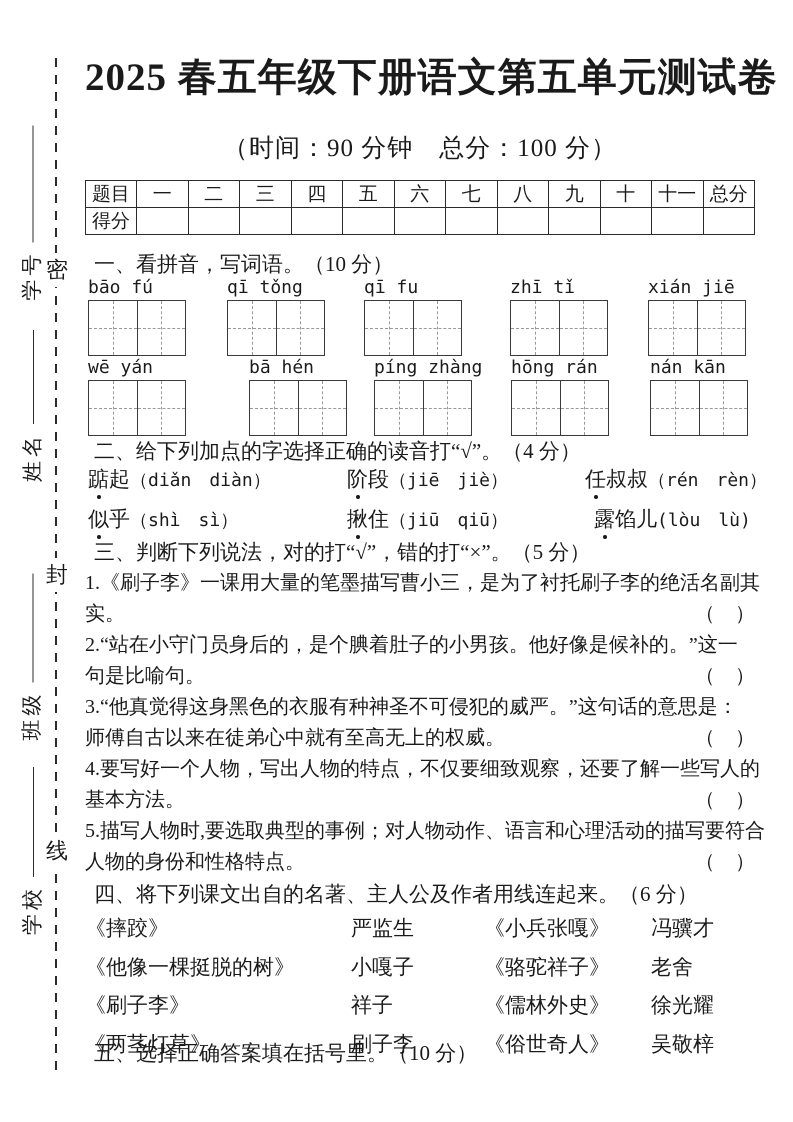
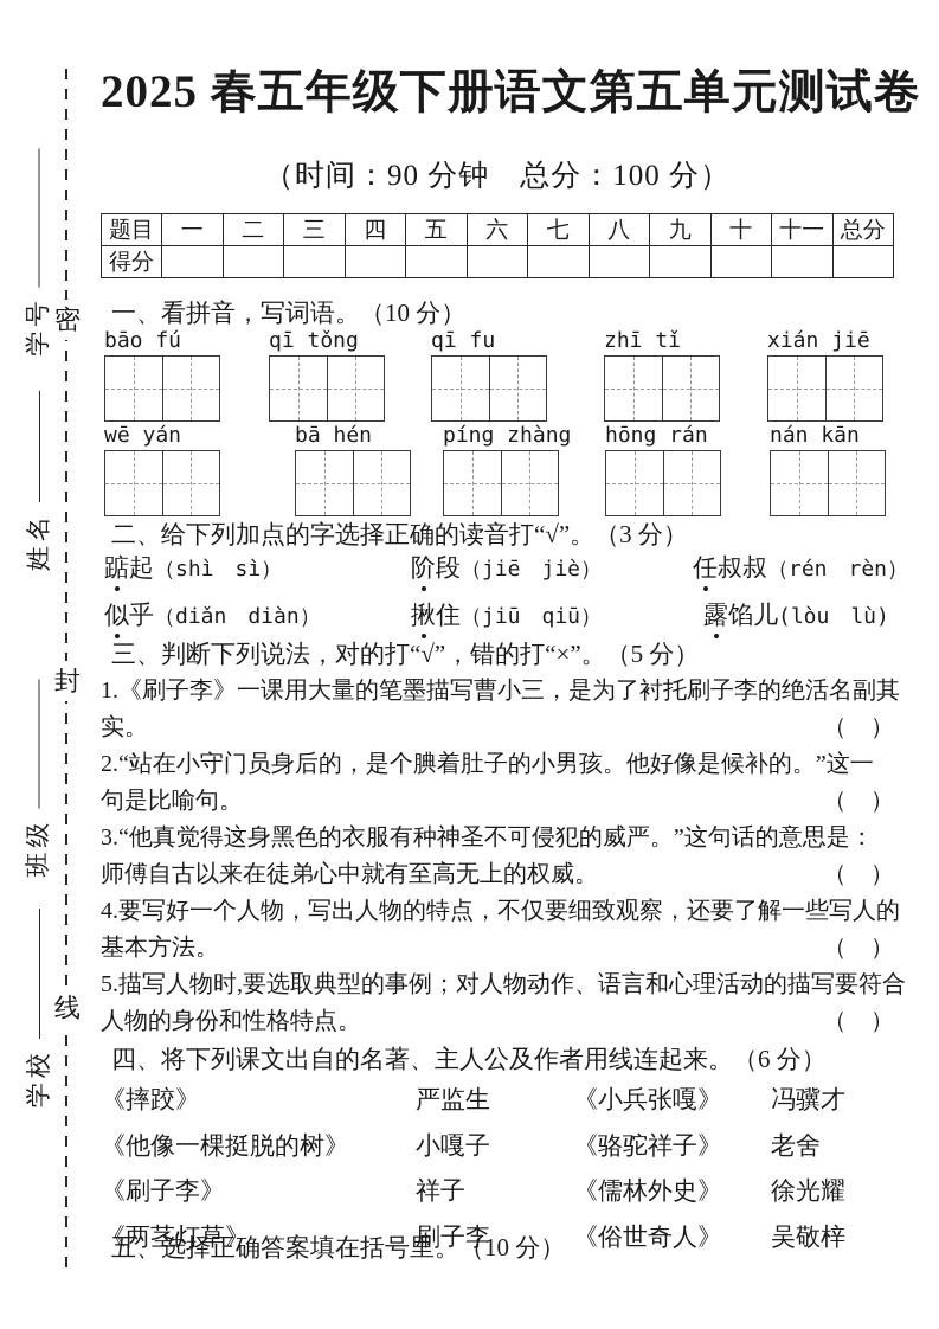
  密
  封
  线
  2025 春五年级下册语文第五单元测试卷
  （时间：90 分钟 总分：100 分）
  题目	一	二	三	四	五	六	七	八	九	十	十一	总分
  得分
  一、看拼音，写词语。（10 分）
  bāo fú
  qī tǒng
  qī fu
  zhī tǐ
  xián jiē
  wē yán
  bā hén
  píng zhàng
  hōng rán
  nán kān
- 二、给下列加点的字选择正确的读音打“√”。（4 分）
+ 二、给下列加点的字选择正确的读音打“√”。（3 分）
- 踮起（diǎn diàn）
+ 踮起（shì sì）
  阶段（jiē jiè）
  任叔叔（rén rèn）
- 似乎（shì sì）
+ 似乎（diǎn diàn）
  揪住（jiū qiū）
  露馅儿(lòu lù)
  三、判断下列说法，对的打“√”，错的打“×”。（5 分）
  1.《刷子李》一课用大量的笔墨描写曹小三，是为了衬托刷子李的绝活名副其
  实。
  （ ）
  2.“站在小守门员身后的，是个腆着肚子的小男孩。他好像是候补的。”这一
  句是比喻句。
  （ ）
  3.“他真觉得这身黑色的衣服有种神圣不可侵犯的威严。”这句话的意思是：
  师傅自古以来在徒弟心中就有至高无上的权威。
  （ ）
  4.要写好一个人物，写出人物的特点，不仅要细致观察，还要了解一些写人的
  基本方法。
  （ ）
  5.描写人物时,要选取典型的事例；对人物动作、语言和心理活动的描写要符合
  人物的身份和性格特点。
  （ ）
  四、将下列课文出自的名著、主人公及作者用线连起来。（6 分）
  《摔跤》
  严监生
  《小兵张嘎》
  冯骥才
  《他像一棵挺脱的树》
  小嘎子
  《骆驼祥子》
  老舍
  《刷子李》
  祥子
  《儒林外史》
  徐光耀
  《两茎灯草》
  刷子李
  《俗世奇人》
  吴敬梓
  五、选择正确答案填在括号里。（10 分）
